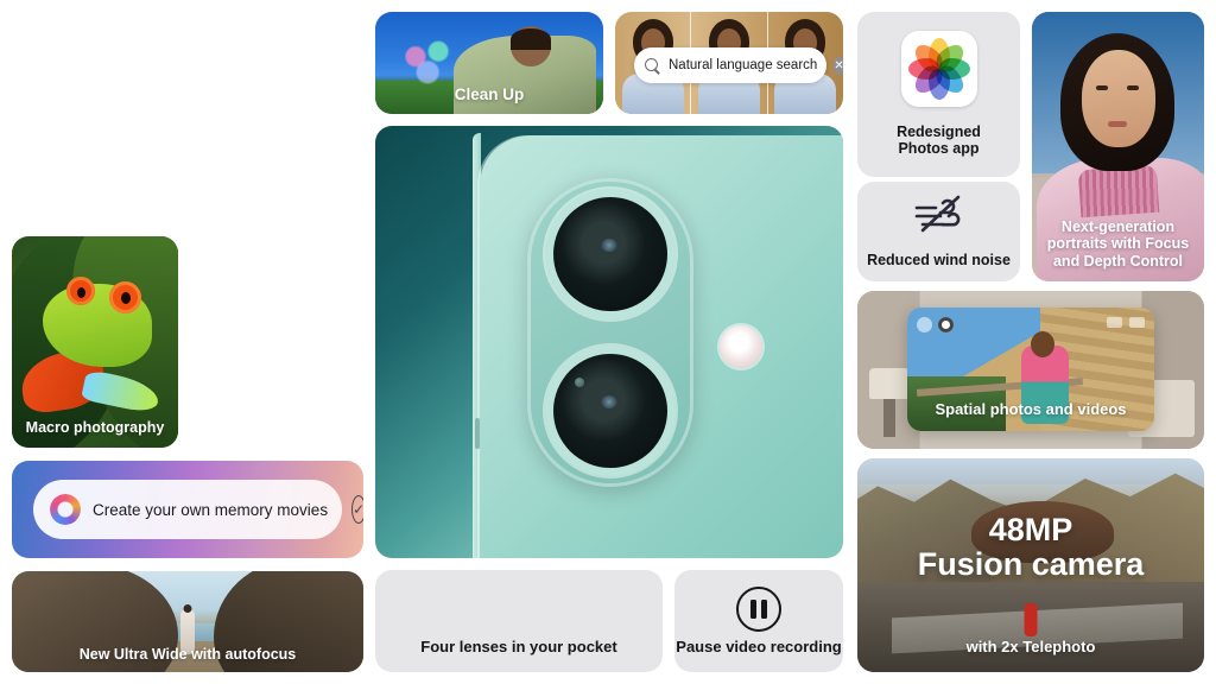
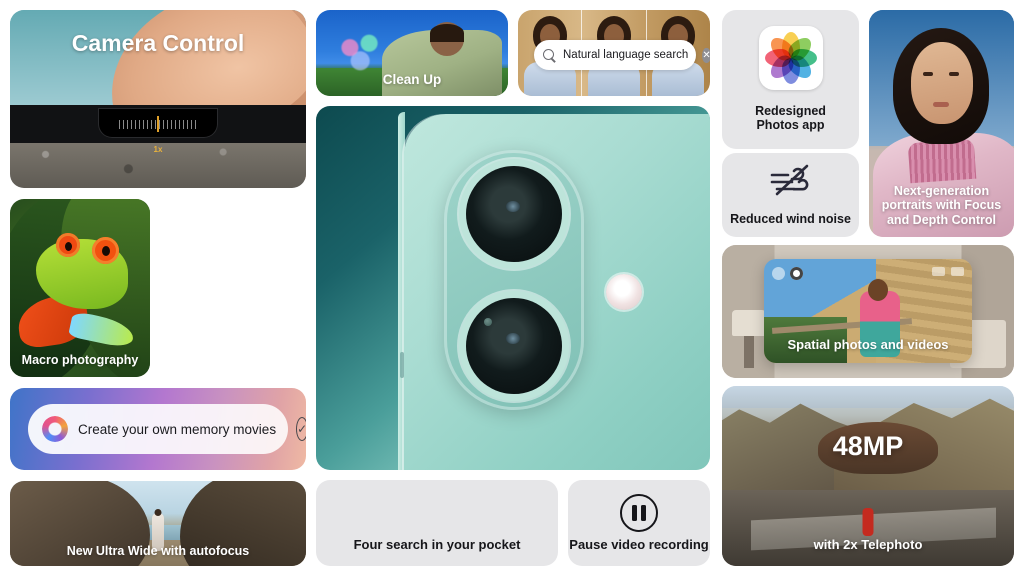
+ 1x
+ Camera Control
  Macro photography
  Create your own memory movies
  ✓
  New Ultra Wide with autofocus
  Clean Up
  Natural language search
  ✕
- Four lenses in your pocket
+ Four search in your pocket
  Pause video recording
  Redesigned
  Photos app
  Reduced wind noise
  Next-generation
  portraits with Focus
  and Depth Control
  Spatial photos and videos
  48MP
- Fusion camera
  with 2x Telephoto
